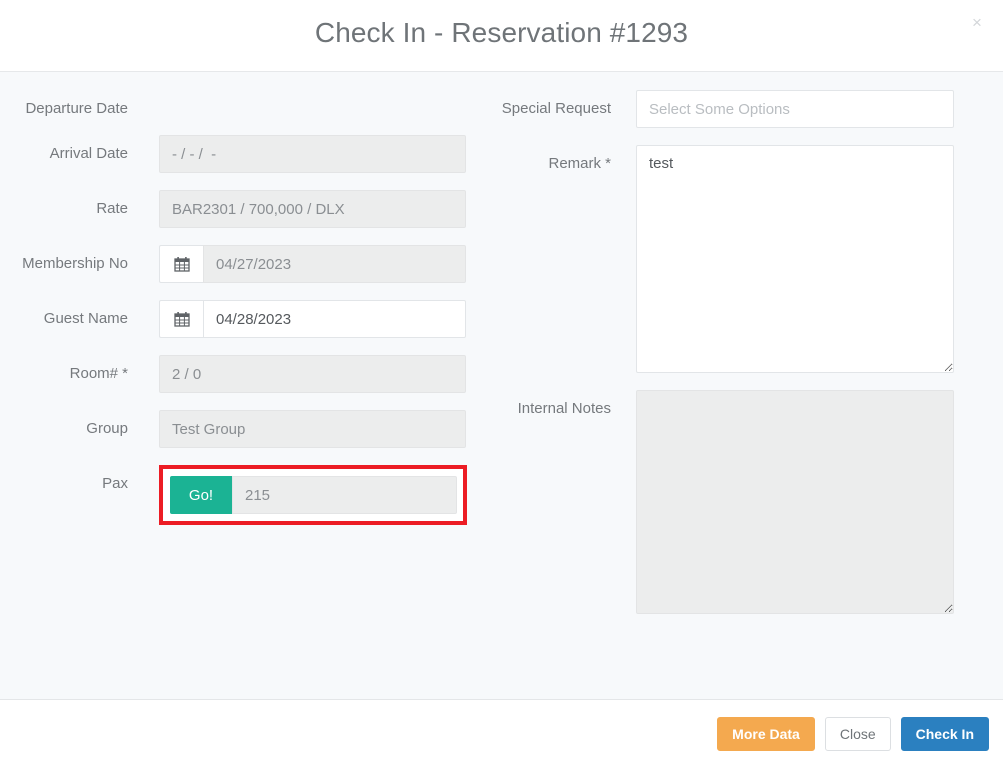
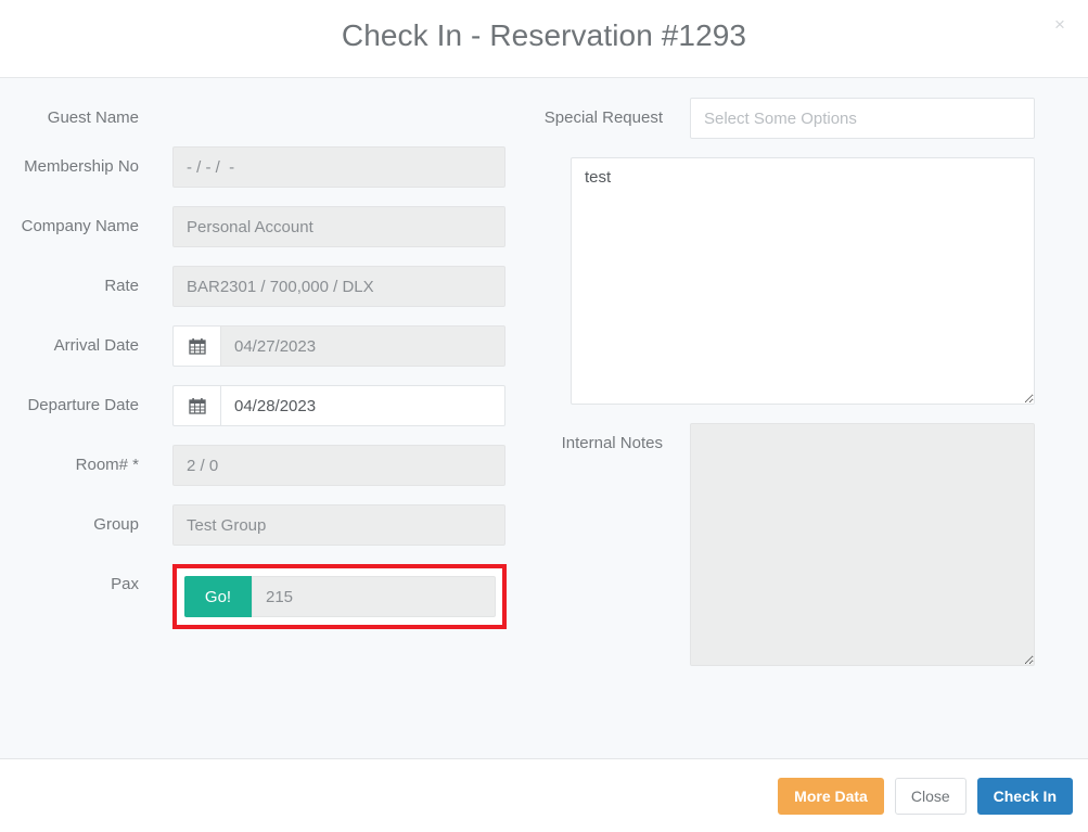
  Check In - Reservation #1293
  ×
- Departure Date
+ Guest Name
- Arrival Date
+ Membership No
  - / - / -
+ Company Name
+ Personal Account
  Rate
  BAR2301 / 700,000 / DLX
- Membership No
+ Arrival Date
  04/27/2023
- Guest Name
+ Departure Date
  04/28/2023
  Room# *
  2 / 0
  Group
  Test Group
  Pax
  Go!
  215
  Special Request
  Select Some Options
- Remark *
  test
  Internal Notes
  More Data
  Close
  Check In
